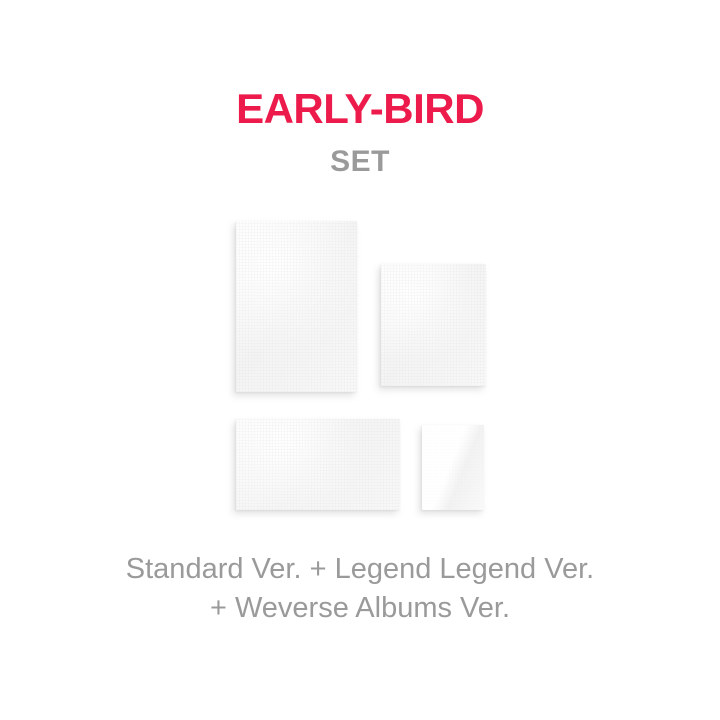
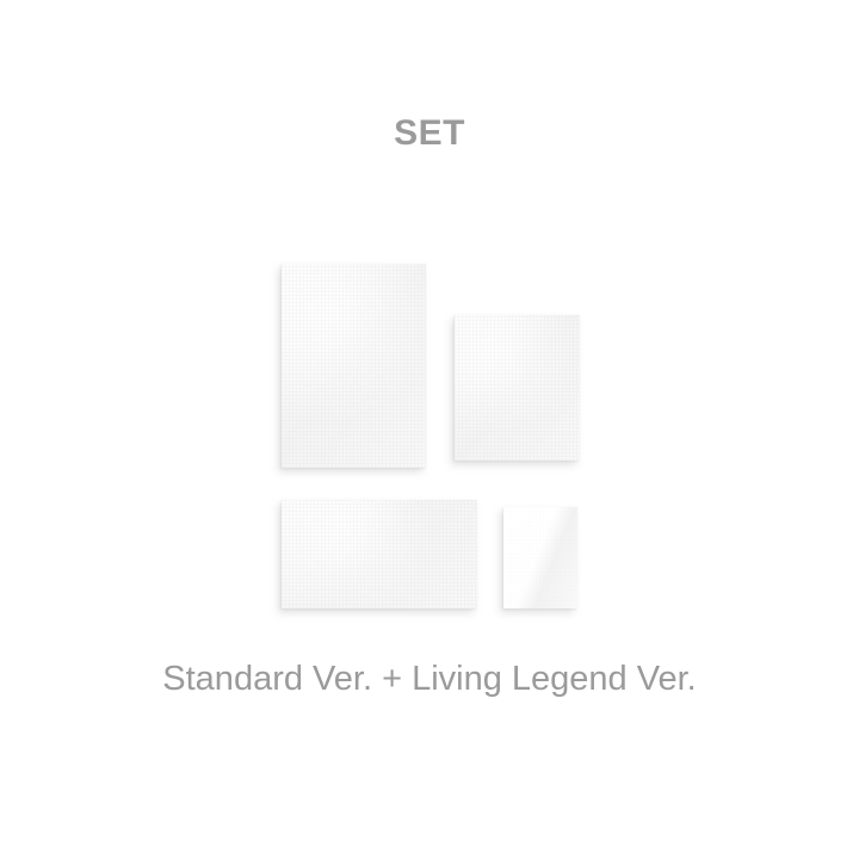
- EARLY-BIRD
  SET
- Standard Ver. + Legend Legend Ver.
+ Standard Ver. + Living Legend Ver.
- + Weverse Albums Ver.
